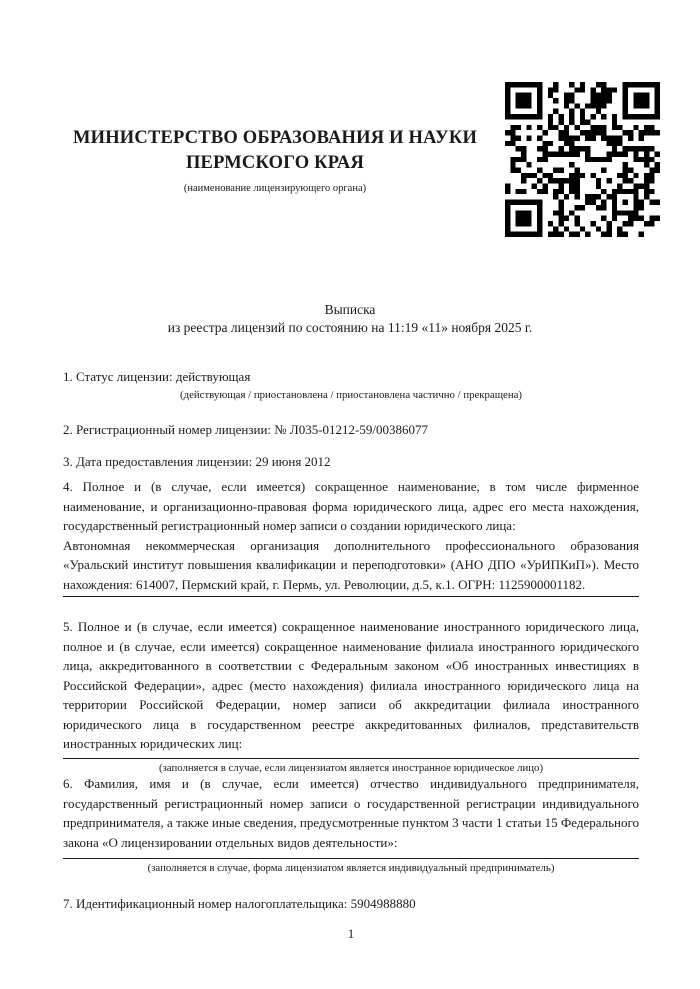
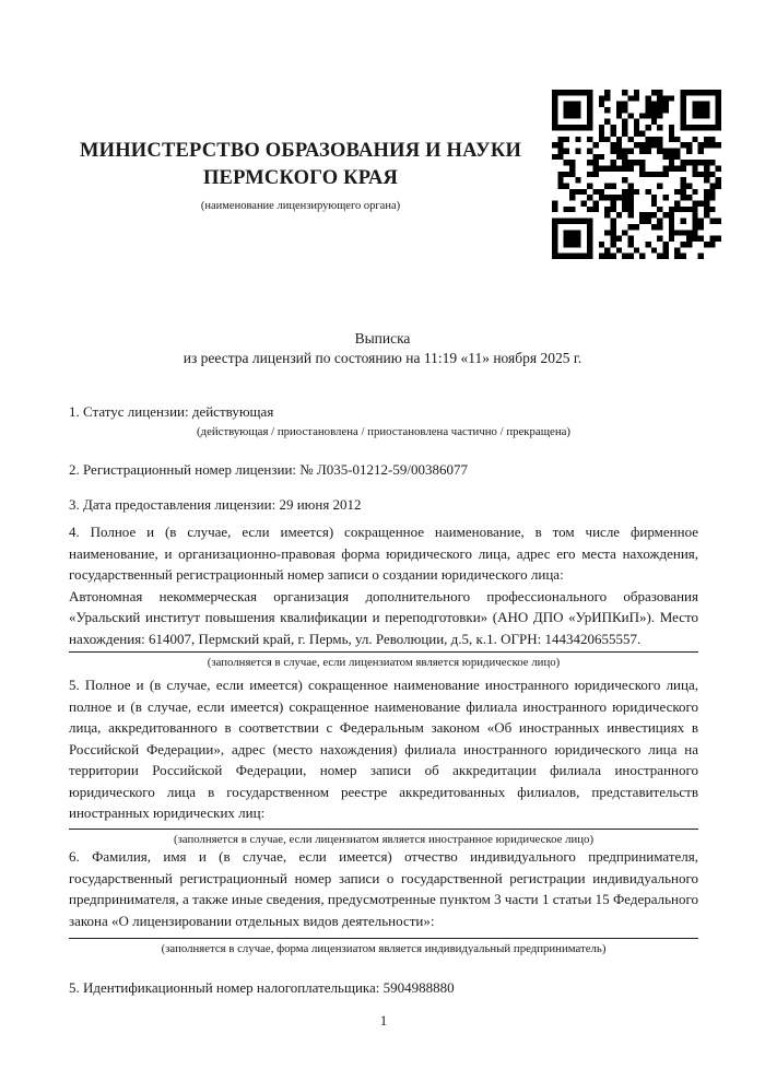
  МИНИСТЕРСТВО ОБРАЗОВАНИЯ И НАУКИ
  ПЕРМСКОГО КРАЯ
  (наименование лицензирующего органа)
  Выписка
  из реестра лицензий по состоянию на 11:19 «11» ноября 2025 г.
  1. Статус лицензии: действующая
  (действующая / приостановлена / приостановлена частично / прекращена)
  2. Регистрационный номер лицензии: № Л035-01212-59/00386077
  3. Дата предоставления лицензии: 29 июня 2012
  4. Полное и (в случае, если имеется) сокращенное наименование, в том числе фирменное наименование, и организационно-правовая форма юридического лица, адрес его места нахождения, государственный регистрационный номер записи о создании юридического лица:
- Автономная некоммерческая организация дополнительного профессионального образования «Уральский институт повышения квалификации и переподготовки» (АНО ДПО «УрИПКиП»). Место нахождения: 614007, Пермский край, г. Пермь, ул. Революции, д.5, к.1. ОГРН: 1125900001182.
+ Автономная некоммерческая организация дополнительного профессионального образования «Уральский институт повышения квалификации и переподготовки» (АНО ДПО «УрИПКиП»). Место нахождения: 614007, Пермский край, г. Пермь, ул. Революции, д.5, к.1. ОГРН: 1443420655557.
+ (заполняется в случае, если лицензиатом является юридическое лицо)
  5. Полное и (в случае, если имеется) сокращенное наименование иностранного юридического лица, полное и (в случае, если имеется) сокращенное наименование филиала иностранного юридического лица, аккредитованного в соответствии с Федеральным законом «Об иностранных инвестициях в Российской Федерации», адрес (место нахождения) филиала иностранного юридического лица на территории Российской Федерации, номер записи об аккредитации филиала иностранного юридического лица в государственном реестре аккредитованных филиалов, представительств иностранных юридических лиц:
  (заполняется в случае, если лицензиатом является иностранное юридическое лицо)
  6. Фамилия, имя и (в случае, если имеется) отчество индивидуального предпринимателя, государственный регистрационный номер записи о государственной регистрации индивидуального предпринимателя, а также иные сведения, предусмотренные пунктом 3 части 1 статьи 15 Федерального закона «О лицензировании отдельных видов деятельности»:
  (заполняется в случае, форма лицензиатом является индивидуальный предприниматель)
- 7. Идентификационный номер налогоплательщика: 5904988880
+ 5. Идентификационный номер налогоплательщика: 5904988880
  1
